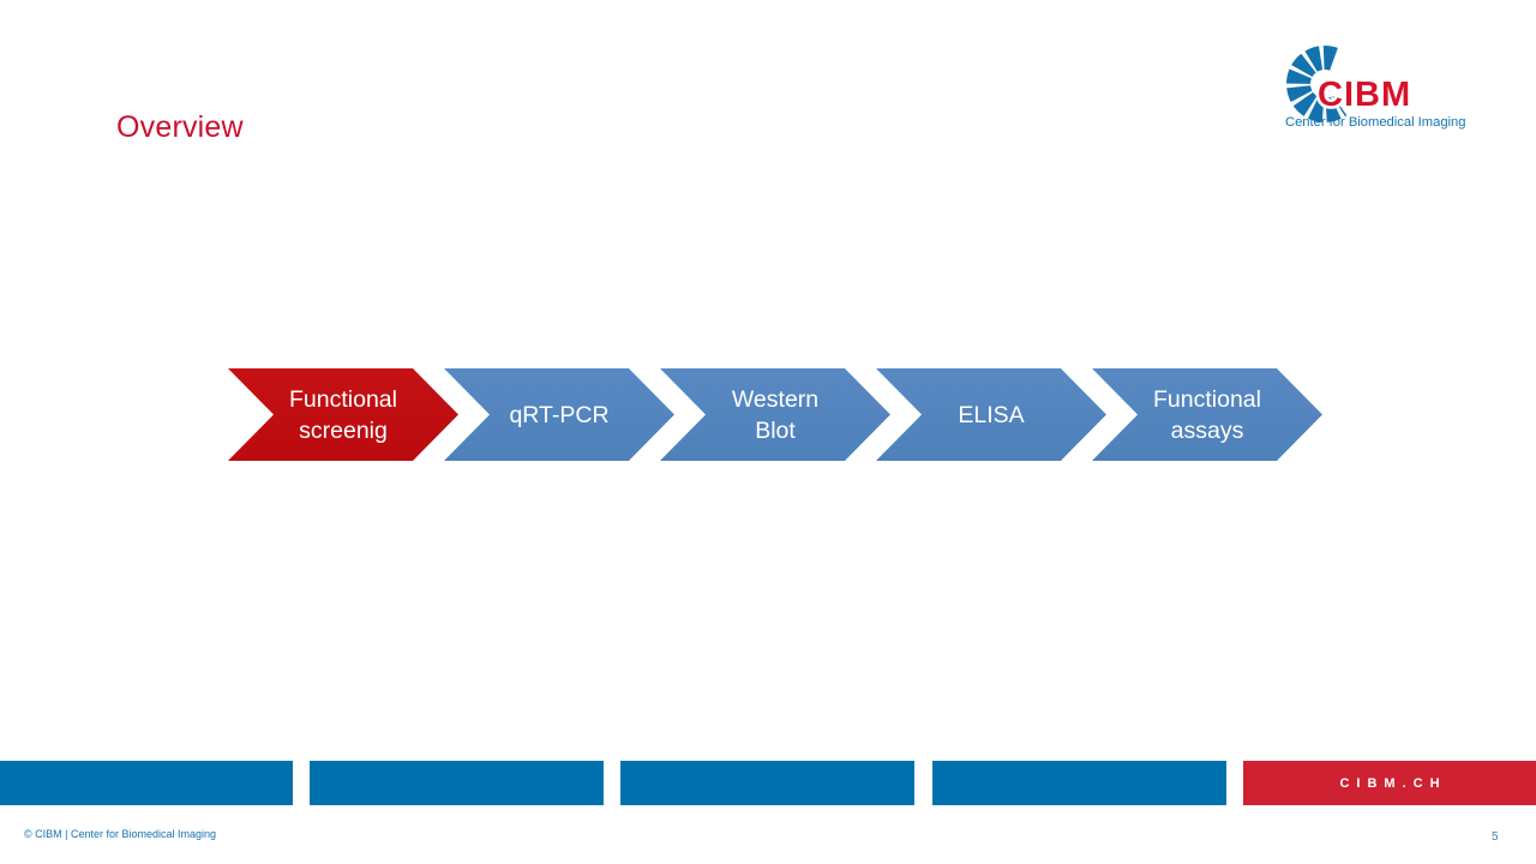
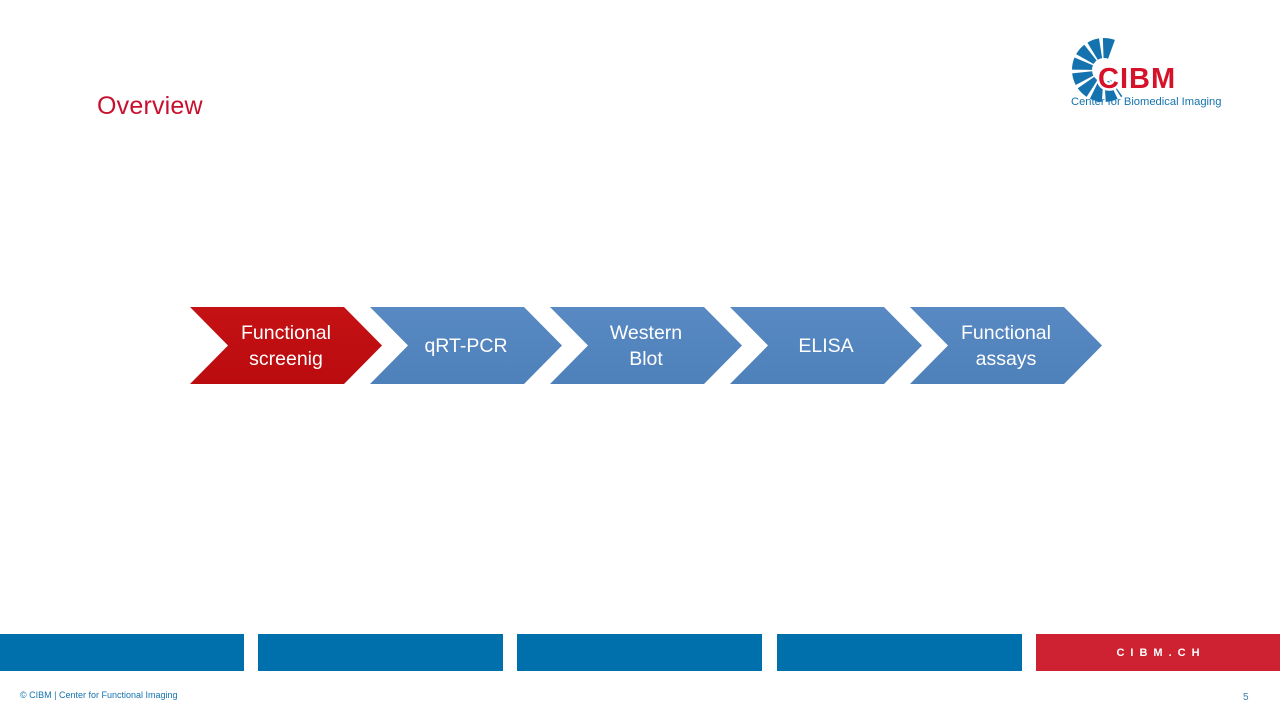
  Overview
  CIBM
  Center for Biomedical Imaging
  Functional screenig
  qRT-PCR
  Western Blot
  ELISA
  Functional assays
  CIBM.CH
- © CIBM | Center for Biomedical Imaging
+ © CIBM | Center for Functional Imaging
  5
